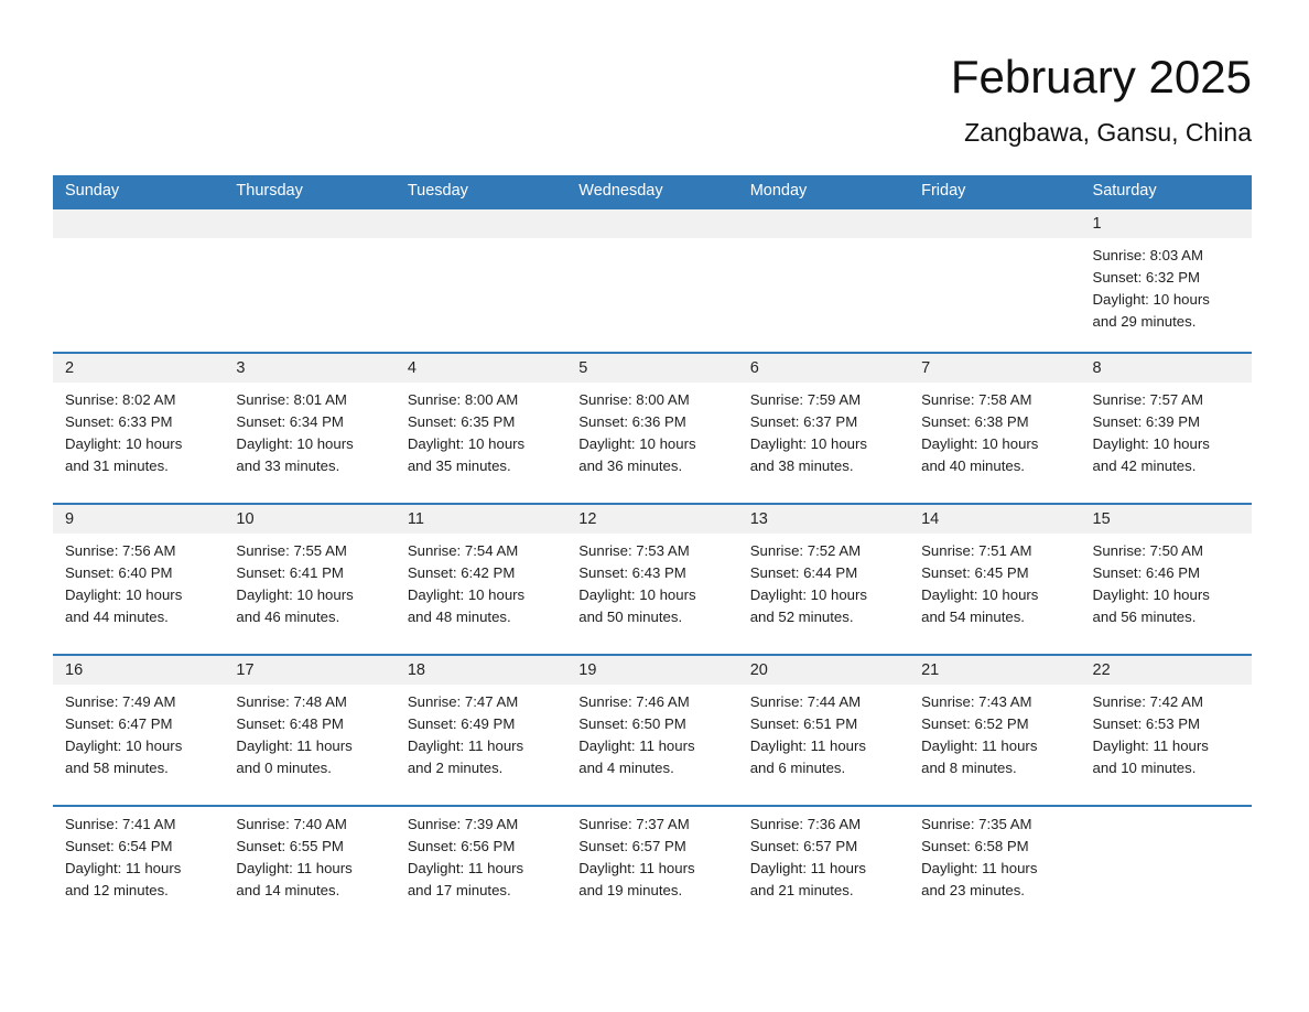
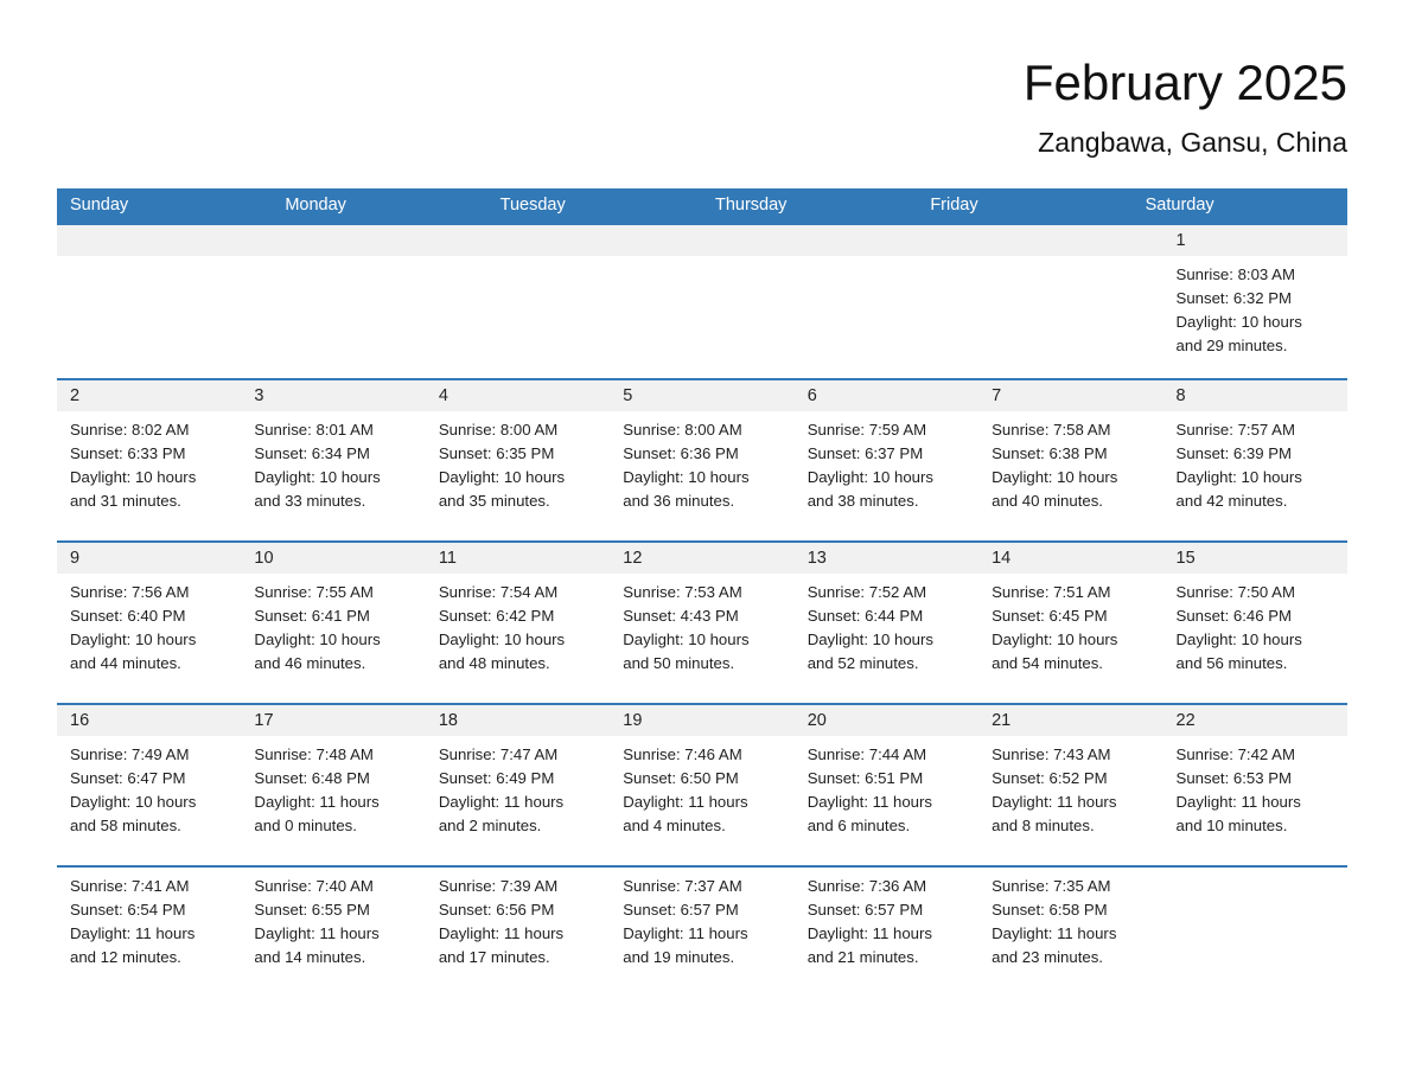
  February 2025
  Zangbawa, Gansu, China
  Sunday
- Thursday
+ Monday
  Tuesday
- Wednesday
- Monday
+ Thursday
  Friday
  Saturday
  1
  Sunrise: 8:03 AM
  Sunset: 6:32 PM
  Daylight: 10 hours
  and 29 minutes.
  2
  3
  4
  5
  6
  7
  8
  Sunrise: 8:02 AM
  Sunset: 6:33 PM
  Daylight: 10 hours
  and 31 minutes.
  Sunrise: 8:01 AM
  Sunset: 6:34 PM
  Daylight: 10 hours
  and 33 minutes.
  Sunrise: 8:00 AM
  Sunset: 6:35 PM
  Daylight: 10 hours
  and 35 minutes.
  Sunrise: 8:00 AM
  Sunset: 6:36 PM
  Daylight: 10 hours
  and 36 minutes.
  Sunrise: 7:59 AM
  Sunset: 6:37 PM
  Daylight: 10 hours
  and 38 minutes.
  Sunrise: 7:58 AM
  Sunset: 6:38 PM
  Daylight: 10 hours
  and 40 minutes.
  Sunrise: 7:57 AM
  Sunset: 6:39 PM
  Daylight: 10 hours
  and 42 minutes.
  9
  10
  11
  12
  13
  14
  15
  Sunrise: 7:56 AM
  Sunset: 6:40 PM
  Daylight: 10 hours
  and 44 minutes.
  Sunrise: 7:55 AM
  Sunset: 6:41 PM
  Daylight: 10 hours
  and 46 minutes.
  Sunrise: 7:54 AM
  Sunset: 6:42 PM
  Daylight: 10 hours
  and 48 minutes.
  Sunrise: 7:53 AM
- Sunset: 6:43 PM
+ Sunset: 4:43 PM
  Daylight: 10 hours
  and 50 minutes.
  Sunrise: 7:52 AM
  Sunset: 6:44 PM
  Daylight: 10 hours
  and 52 minutes.
  Sunrise: 7:51 AM
  Sunset: 6:45 PM
  Daylight: 10 hours
  and 54 minutes.
  Sunrise: 7:50 AM
  Sunset: 6:46 PM
  Daylight: 10 hours
  and 56 minutes.
  16
  17
  18
  19
  20
  21
  22
  Sunrise: 7:49 AM
  Sunset: 6:47 PM
  Daylight: 10 hours
  and 58 minutes.
  Sunrise: 7:48 AM
  Sunset: 6:48 PM
  Daylight: 11 hours
  and 0 minutes.
  Sunrise: 7:47 AM
  Sunset: 6:49 PM
  Daylight: 11 hours
  and 2 minutes.
  Sunrise: 7:46 AM
  Sunset: 6:50 PM
  Daylight: 11 hours
  and 4 minutes.
  Sunrise: 7:44 AM
  Sunset: 6:51 PM
  Daylight: 11 hours
  and 6 minutes.
  Sunrise: 7:43 AM
  Sunset: 6:52 PM
  Daylight: 11 hours
  and 8 minutes.
  Sunrise: 7:42 AM
  Sunset: 6:53 PM
  Daylight: 11 hours
  and 10 minutes.
  Sunrise: 7:41 AM
  Sunset: 6:54 PM
  Daylight: 11 hours
  and 12 minutes.
  Sunrise: 7:40 AM
  Sunset: 6:55 PM
  Daylight: 11 hours
  and 14 minutes.
  Sunrise: 7:39 AM
  Sunset: 6:56 PM
  Daylight: 11 hours
  and 17 minutes.
  Sunrise: 7:37 AM
  Sunset: 6:57 PM
  Daylight: 11 hours
  and 19 minutes.
  Sunrise: 7:36 AM
  Sunset: 6:57 PM
  Daylight: 11 hours
  and 21 minutes.
  Sunrise: 7:35 AM
  Sunset: 6:58 PM
  Daylight: 11 hours
  and 23 minutes.
